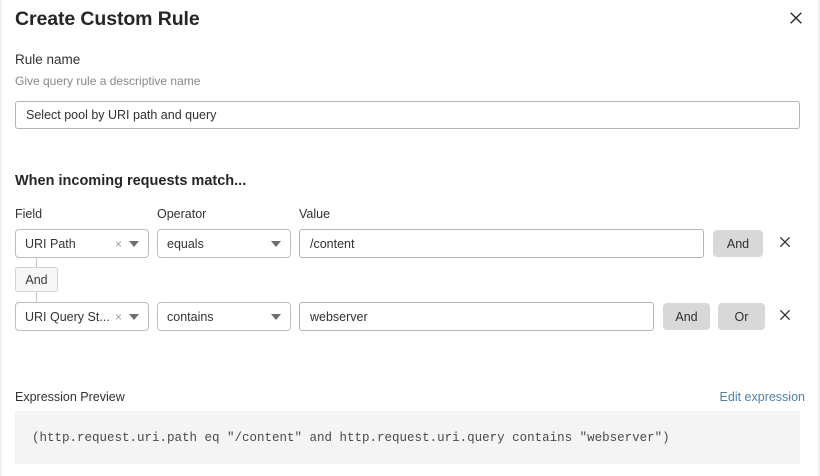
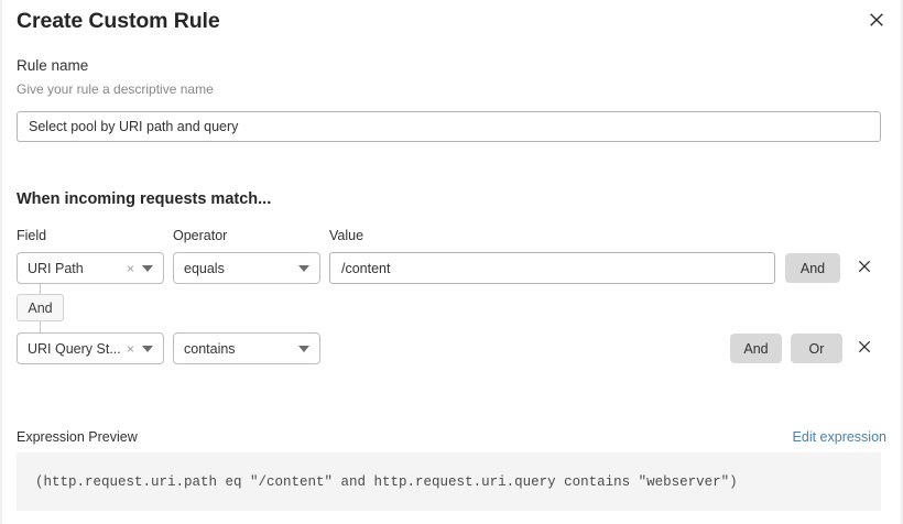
  Create Custom Rule
  Rule name
- Give query rule a descriptive name
+ Give your rule a descriptive name
  Select pool by URI path and query
  When incoming requests match...
  Field
  Operator
  Value
  URI Path
  ×
  equals
  /content
  And
  And
  URI Query St...
  ×
  contains
- webserver
  And
  Or
  Expression Preview
  Edit expression
  (http.request.uri.path eq "/content" and http.request.uri.query contains "webserver")
